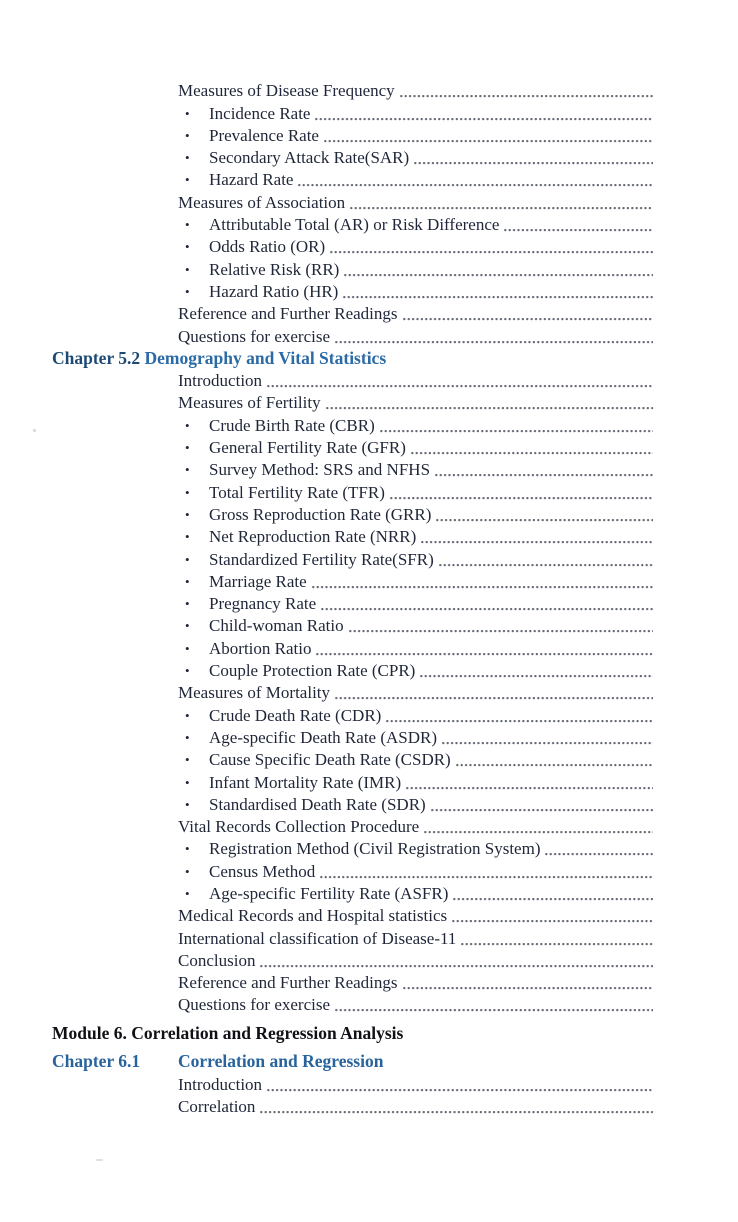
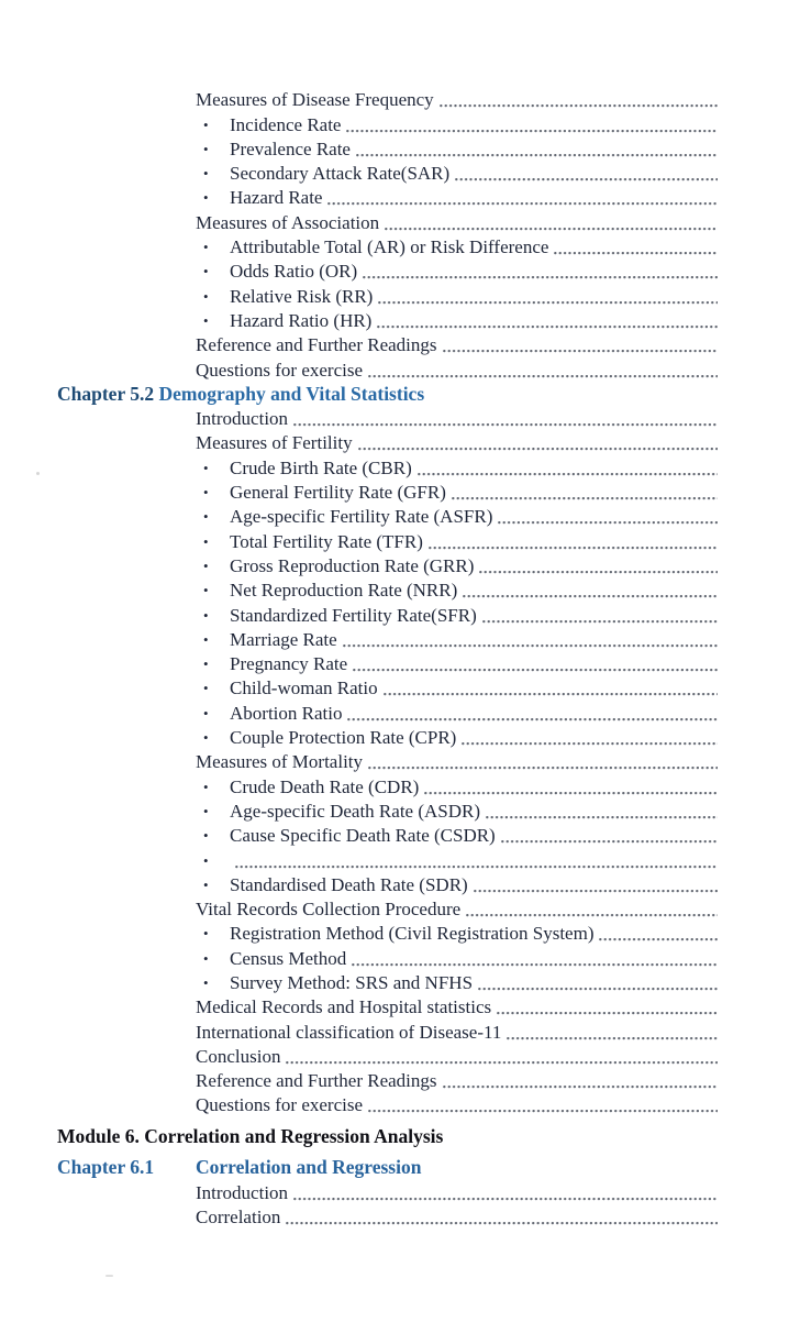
  Measures of Disease Frequency
  •
  Incidence Rate
  •
  Prevalence Rate
  •
  Secondary Attack Rate(SAR)
  •
  Hazard Rate
  Measures of Association
  •
  Attributable Total (AR) or Risk Difference
  •
  Odds Ratio (OR)
  •
  Relative Risk (RR)
  •
  Hazard Ratio (HR)
  Reference and Further Readings
  Questions for exercise
  Chapter 5.2
  Demography and Vital Statistics
  Introduction
  Measures of Fertility
  •
  Crude Birth Rate (CBR)
  •
  General Fertility Rate (GFR)
  •
- Survey Method: SRS and NFHS
+ Age-specific Fertility Rate (ASFR)
  •
  Total Fertility Rate (TFR)
  •
  Gross Reproduction Rate (GRR)
  •
  Net Reproduction Rate (NRR)
  •
  Standardized Fertility Rate(SFR)
  •
  Marriage Rate
  •
  Pregnancy Rate
  •
  Child-woman Ratio
  •
  Abortion Ratio
  •
  Couple Protection Rate (CPR)
  Measures of Mortality
  •
  Crude Death Rate (CDR)
  •
  Age-specific Death Rate (ASDR)
  •
  Cause Specific Death Rate (CSDR)
  •
- Infant Mortality Rate (IMR)
  •
  Standardised Death Rate (SDR)
  Vital Records Collection Procedure
  •
  Registration Method (Civil Registration System)
  •
  Census Method
  •
- Age-specific Fertility Rate (ASFR)
+ Survey Method: SRS and NFHS
  Medical Records and Hospital statistics
  International classification of Disease-11
  Conclusion
  Reference and Further Readings
  Questions for exercise
  Module 6. Correlation and Regression Analysis
  Chapter 6.1
  Correlation and Regression
  Introduction
  Correlation
